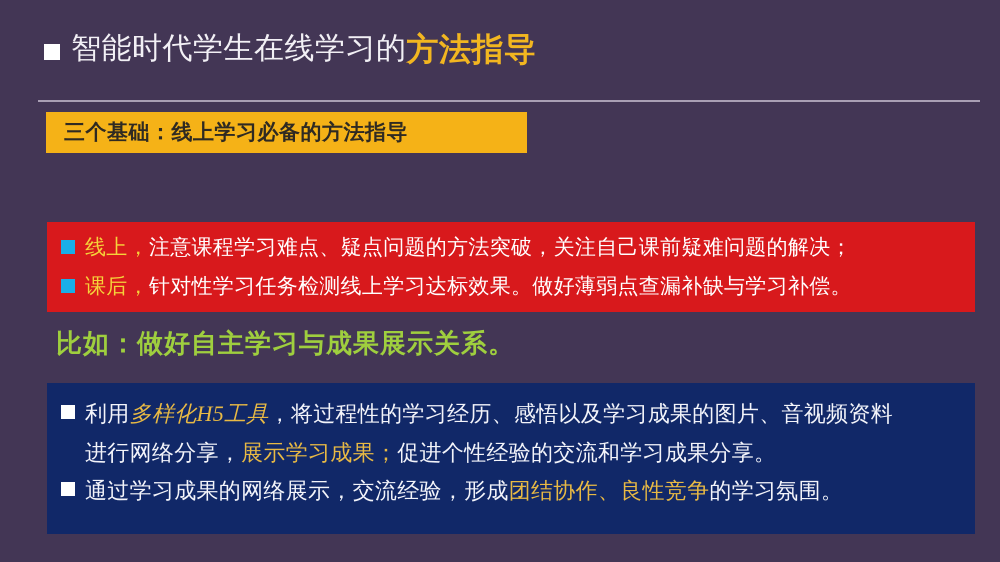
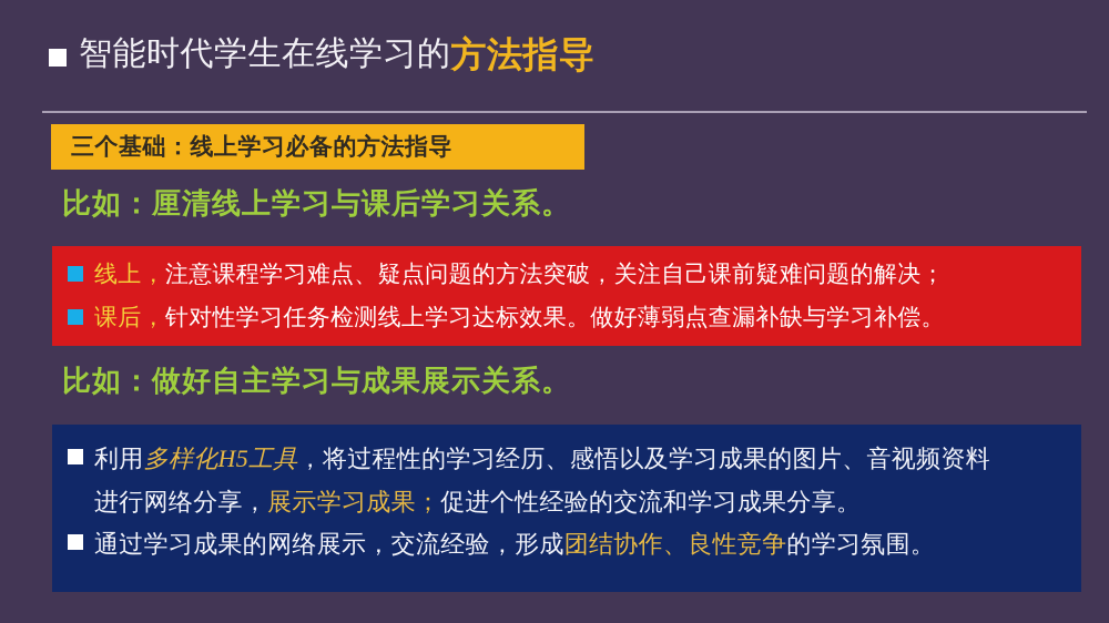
  智能时代学生在线学习的
  方法指导
  三个基础：线上学习必备的方法指导
+ 比如：厘清线上学习与课后学习关系。
  线上，注意课程学习难点、疑点问题的方法突破，关注自己课前疑难问题的解决；
  课后，针对性学习任务检测线上学习达标效果。做好薄弱点查漏补缺与学习补偿。
  比如：做好自主学习与成果展示关系。
  利用多样化H5工具，将过程性的学习经历、感悟以及学习成果的图片、音视频资料
  进行网络分享，展示学习成果；促进个性经验的交流和学习成果分享。
  通过学习成果的网络展示，交流经验，形成团结协作、良性竞争的学习氛围。
